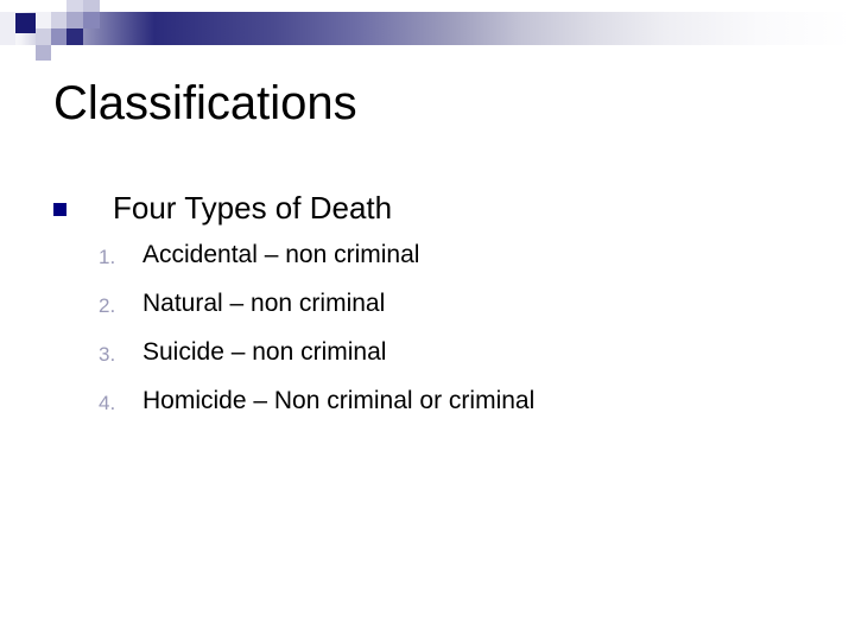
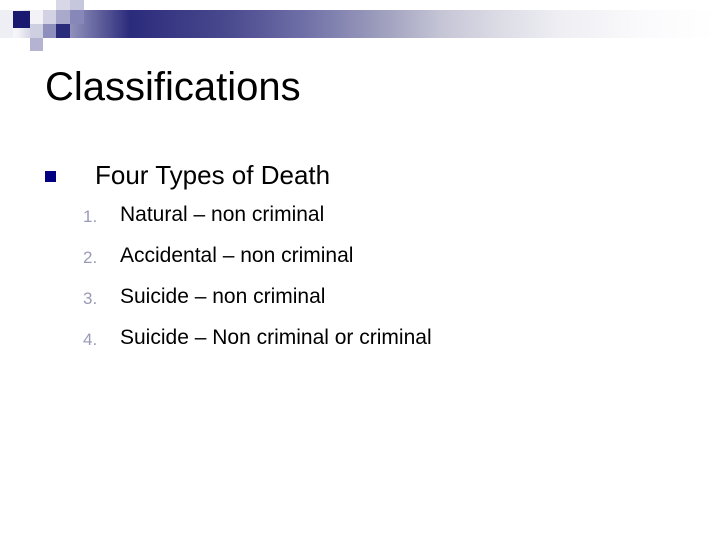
  Classifications
  Four Types of Death
  1.
- Accidental – non criminal
+ Natural – non criminal
  2.
- Natural – non criminal
+ Accidental – non criminal
  3.
  Suicide – non criminal
  4.
- Homicide – Non criminal or criminal
+ Suicide – Non criminal or criminal
